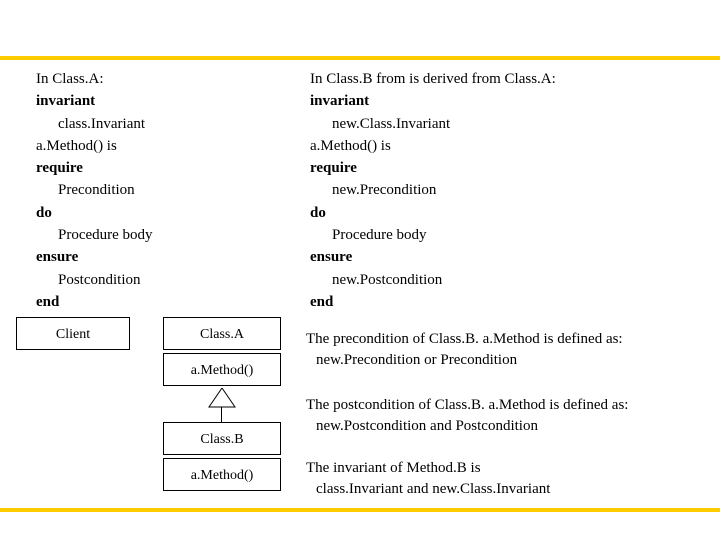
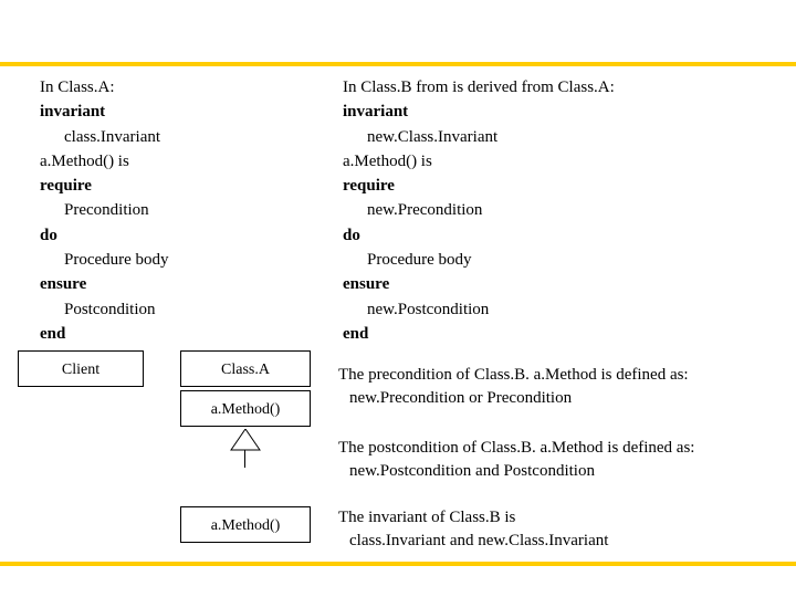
  In Class.A: invariant class.Invariant a.Method() is require Precondition do Procedure body ensure Postcondition end
  In Class.B from is derived from Class.A: invariant new.Class.Invariant a.Method() is require new.Precondition do Procedure body ensure new.Postcondition end
  Client
  Class.A
  a.Method()
- Class.B
  a.Method()
  The precondition of Class.B. a.Method is defined as: new.Precondition or Precondition
  The postcondition of Class.B. a.Method is defined as: new.Postcondition and Postcondition
- The invariant of Method.B is class.Invariant and new.Class.Invariant
+ The invariant of Class.B is class.Invariant and new.Class.Invariant
